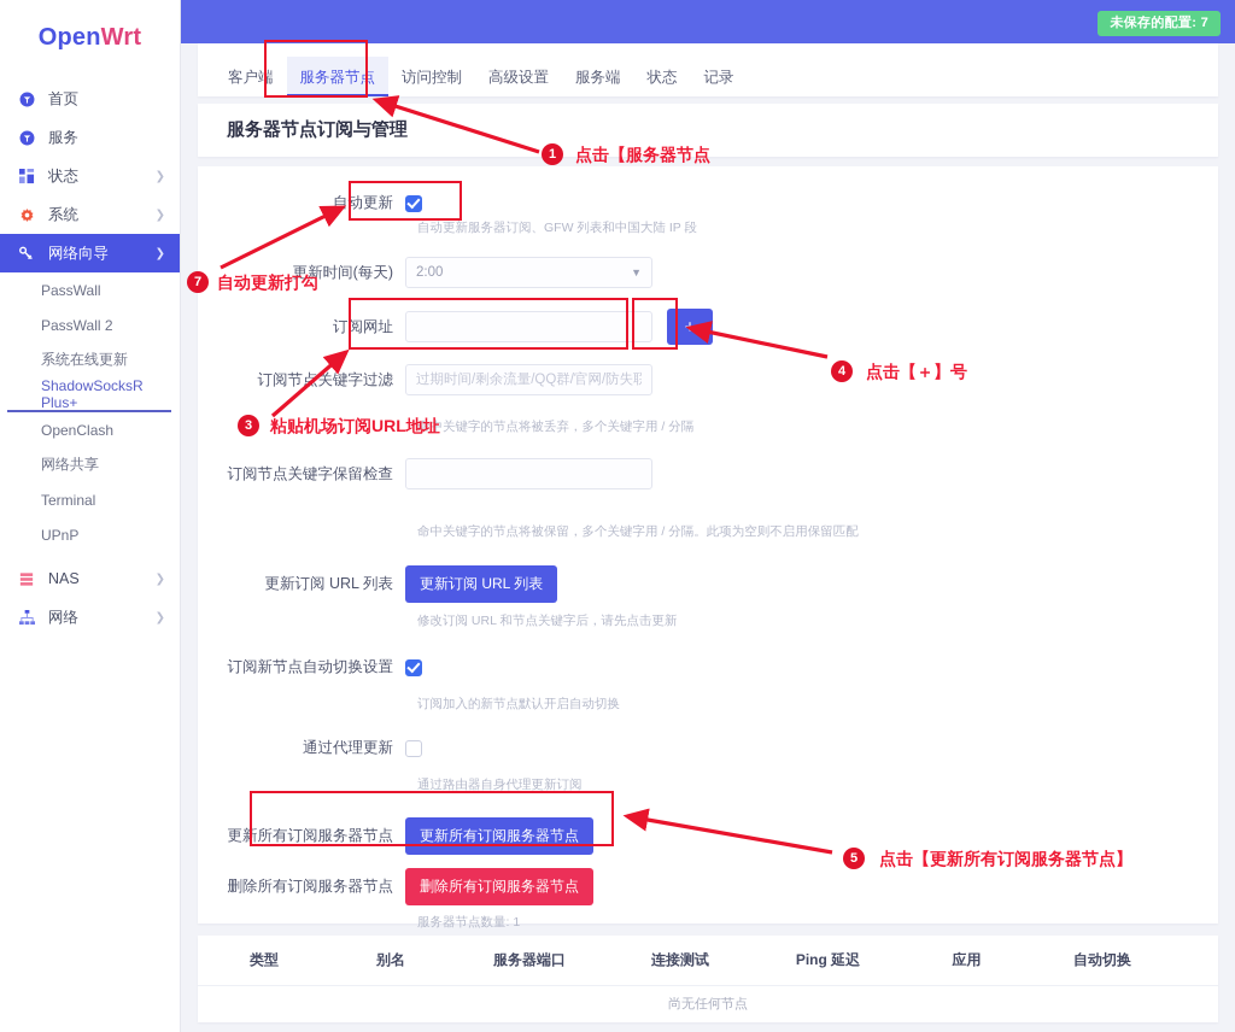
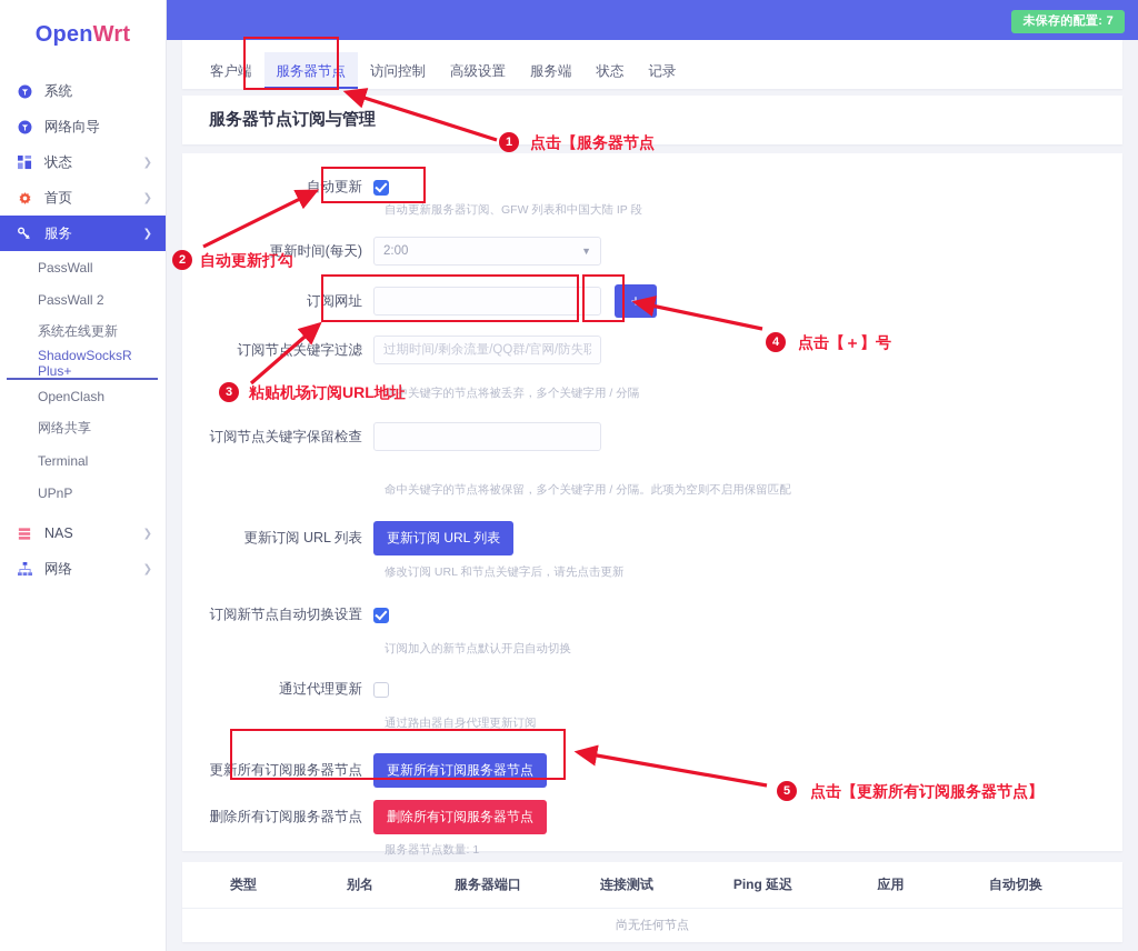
  OpenWrt
- 首页
+ 系统
- 服务
+ 网络向导
  状态
  ❯
- 系统
+ 首页
  ❯
- 网络向导
+ 服务
  ❯
  PassWall
  PassWall 2
  系统在线更新
  ShadowSocksR Plus+
  OpenClash
  网络共享
  Terminal
  UPnP
  NAS
  ❯
  网络
  ❯
  未保存的配置: 7
  客户端
  服务器节点
  访问控制
  高级设置
  服务端
  状态
  记录
  服务器节点订阅与管理
  自动更新
  自动更新服务器订阅、GFW 列表和中国大陆 IP 段
  更新时间(每天)
  2:00
  ▼
  订阅网址
  +
  订阅节点关键字过滤
  过期时间/剩余流量/QQ群/官网/防失联
  命中关键字的节点将被丢弃，多个关键字用 / 分隔
  订阅节点关键字保留检查
  命中关键字的节点将被保留，多个关键字用 / 分隔。此项为空则不启用保留匹配
  更新订阅 URL 列表
  更新订阅 URL 列表
  修改订阅 URL 和节点关键字后，请先点击更新
  订阅新节点自动切换设置
  订阅加入的新节点默认开启自动切换
  通过代理更新
  通过路由器自身代理更新订阅
  更新所有订阅服务器节点
  更新所有订阅服务器节点
  删除所有订阅服务器节点
  删除所有订阅服务器节点
  服务器节点数量: 1
  类型
  别名
  服务器端口
  连接测试
  Ping 延迟
  应用
  自动切换
  尚无任何节点
  1
  点击【服务器节点
- 7
+ 2
  自动更新打勾
  3
  粘贴机场订阅URL地址
  4
  点击【＋】号
  5
  点击【更新所有订阅服务器节点】
